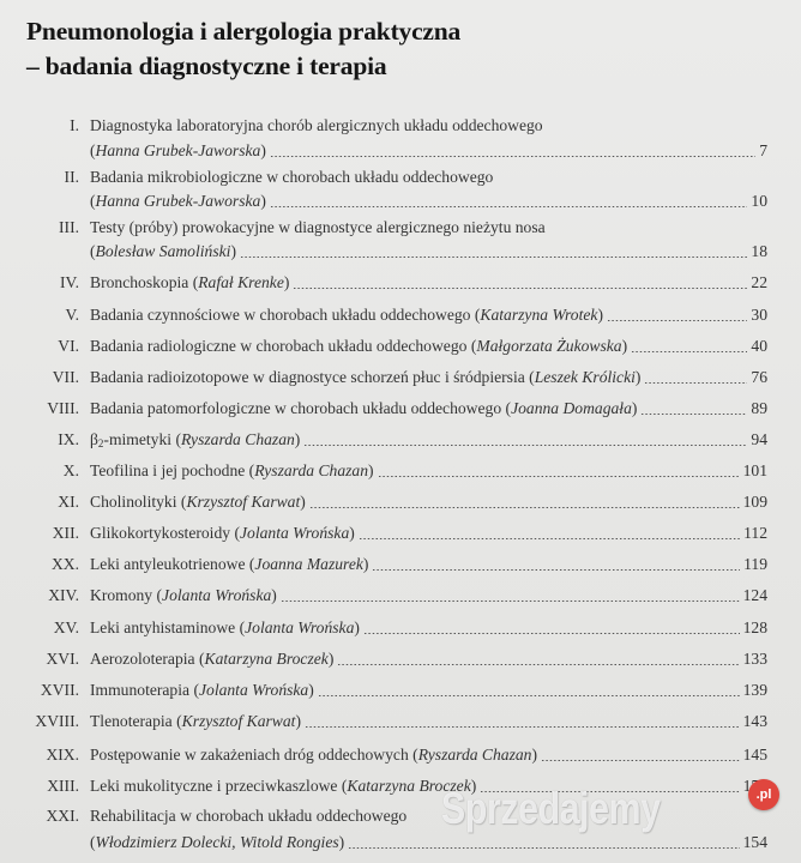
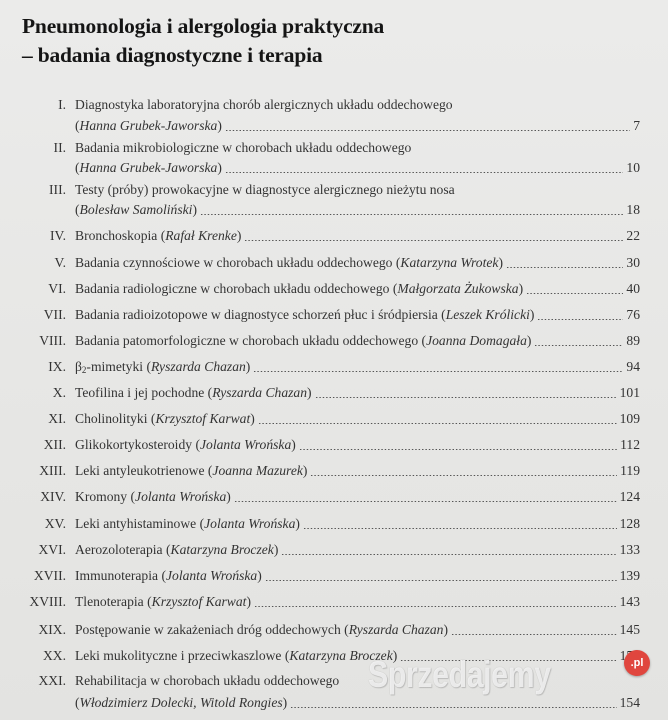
  Pneumonologia i alergologia praktyczna
  – badania diagnostyczne i terapia
  I.
  Diagnostyka laboratoryjna chorób alergicznych układu oddechowego
  (Hanna Grubek-Jaworska)
  7
  II.
  Badania mikrobiologiczne w chorobach układu oddechowego
  (Hanna Grubek-Jaworska)
  10
  III.
  Testy (próby) prowokacyjne w diagnostyce alergicznego nieżytu nosa
  (Bolesław Samoliński)
  18
  IV.
  Bronchoskopia (Rafał Krenke)
  22
  V.
  Badania czynnościowe w chorobach układu oddechowego (Katarzyna Wrotek)
  30
  VI.
  Badania radiologiczne w chorobach układu oddechowego (Małgorzata Żukowska)
  40
  VII.
  Badania radioizotopowe w diagnostyce schorzeń płuc i śródpiersia (Leszek Królicki)
  76
  VIII.
  Badania patomorfologiczne w chorobach układu oddechowego (Joanna Domagała)
  89
  IX.
  β2-mimetyki (Ryszarda Chazan)
  94
  X.
  Teofilina i jej pochodne (Ryszarda Chazan)
  101
  XI.
  Cholinolityki (Krzysztof Karwat)
  109
  XII.
  Glikokortykosteroidy (Jolanta Wrońska)
  112
- XX.
+ XIII.
  Leki antyleukotrienowe (Joanna Mazurek)
  119
  XIV.
  Kromony (Jolanta Wrońska)
  124
  XV.
  Leki antyhistaminowe (Jolanta Wrońska)
  128
  XVI.
  Aerozoloterapia (Katarzyna Broczek)
  133
  XVII.
  Immunoterapia (Jolanta Wrońska)
  139
  XVIII.
  Tlenoterapia (Krzysztof Karwat)
  143
  XIX.
  Postępowanie w zakażeniach dróg oddechowych (Ryszarda Chazan)
  145
- XIII.
+ XX.
  Leki mukolityczne i przeciwkaszlowe (Katarzyna Broczek)
  XXI.
  Rehabilitacja w chorobach układu oddechowego
  (Włodzimierz Dolecki, Witold Rongies)
  154
  Sprzedajemy
  .pl
